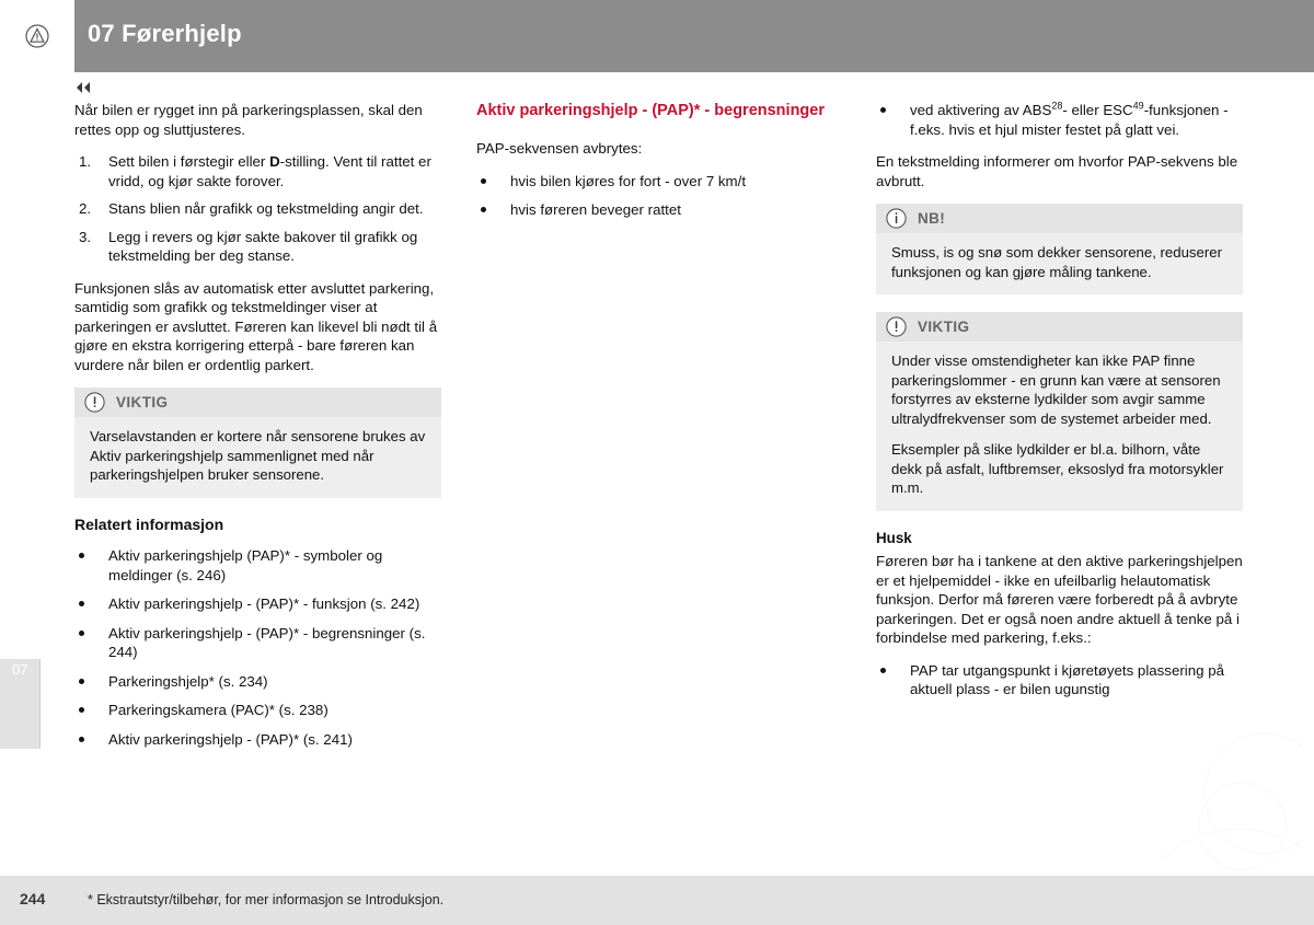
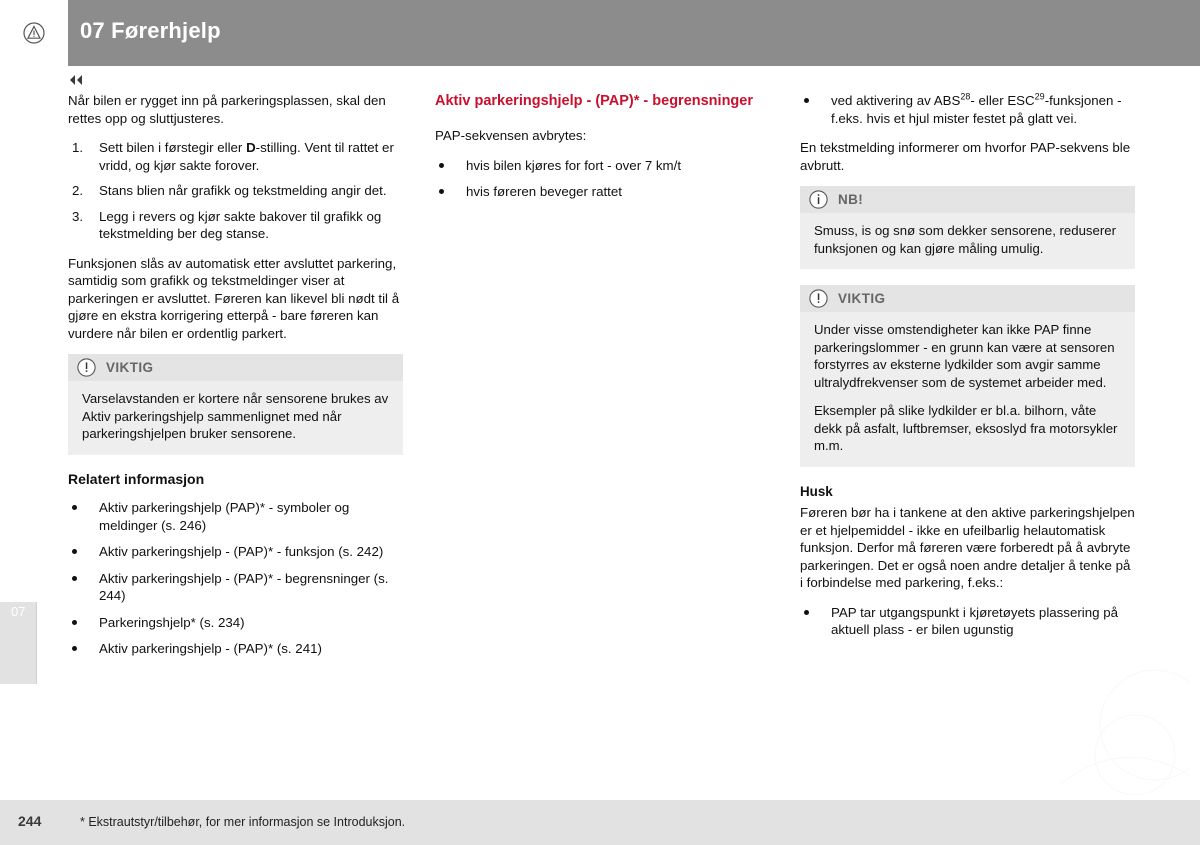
  07 Førerhjelp
  07
  Når bilen er rygget inn på parkeringsplassen, skal den rettes opp og sluttjusteres.
  Sett bilen i førstegir eller D-stilling. Vent til rattet er vridd, og kjør sakte forover.
  Stans blien når grafikk og tekstmelding angir det.
  Legg i revers og kjør sakte bakover til grafikk og tekstmelding ber deg stanse.
  Funksjonen slås av automatisk etter avsluttet parkering, samtidig som grafikk og tekstmeldinger viser at parkeringen er avsluttet. Føreren kan likevel bli nødt til å gjøre en ekstra korrigering etterpå - bare føreren kan vurdere når bilen er ordentlig parkert.
  VIKTIG
  Varselavstanden er kortere når sensorene brukes av Aktiv parkeringshjelp sammenlignet med når parkeringshjelpen bruker sensorene.
  Relatert informasjon
  Aktiv parkeringshjelp (PAP)* - symboler og meldinger (s. 246)
  Aktiv parkeringshjelp - (PAP)* - funksjon (s. 242)
  Aktiv parkeringshjelp - (PAP)* - begrensninger (s. 244)
  Parkeringshjelp* (s. 234)
- Parkeringskamera (PAC)* (s. 238)
  Aktiv parkeringshjelp - (PAP)* (s. 241)
  Aktiv parkeringshjelp - (PAP)* - begrensninger
  PAP-sekvensen avbrytes:
  hvis bilen kjøres for fort - over 7 km/t
  hvis føreren beveger rattet
- ved aktivering av ABS28- eller ESC49-funksjonen - f.eks. hvis et hjul mister festet på glatt vei.
+ ved aktivering av ABS28- eller ESC29-funksjonen - f.eks. hvis et hjul mister festet på glatt vei.
  En tekstmelding informerer om hvorfor PAP-sekvens ble avbrutt.
  NB!
- Smuss, is og snø som dekker sensorene, reduserer funksjonen og kan gjøre måling tankene.
+ Smuss, is og snø som dekker sensorene, reduserer funksjonen og kan gjøre måling umulig.
  VIKTIG
  Under visse omstendigheter kan ikke PAP finne parkeringslommer - en grunn kan være at sensoren forstyrres av eksterne lydkilder som avgir samme ultralydfrekvenser som de systemet arbeider med.
  Eksempler på slike lydkilder er bl.a. bilhorn, våte dekk på asfalt, luftbremser, eksoslyd fra motorsykler m.m.
  Husk
- Føreren bør ha i tankene at den aktive parkeringshjelpen er et hjelpemiddel - ikke en ufeilbarlig helautomatisk funksjon. Derfor må føreren være forberedt på å avbryte parkeringen. Det er også noen andre aktuell å tenke på i forbindelse med parkering, f.eks.:
+ Føreren bør ha i tankene at den aktive parkeringshjelpen er et hjelpemiddel - ikke en ufeilbarlig helautomatisk funksjon. Derfor må føreren være forberedt på å avbryte parkeringen. Det er også noen andre detaljer å tenke på i forbindelse med parkering, f.eks.:
  PAP tar utgangspunkt i kjøretøyets plassering på aktuell plass - er bilen ugunstig
  244
  * Ekstrautstyr/tilbehør, for mer informasjon se Introduksjon.
